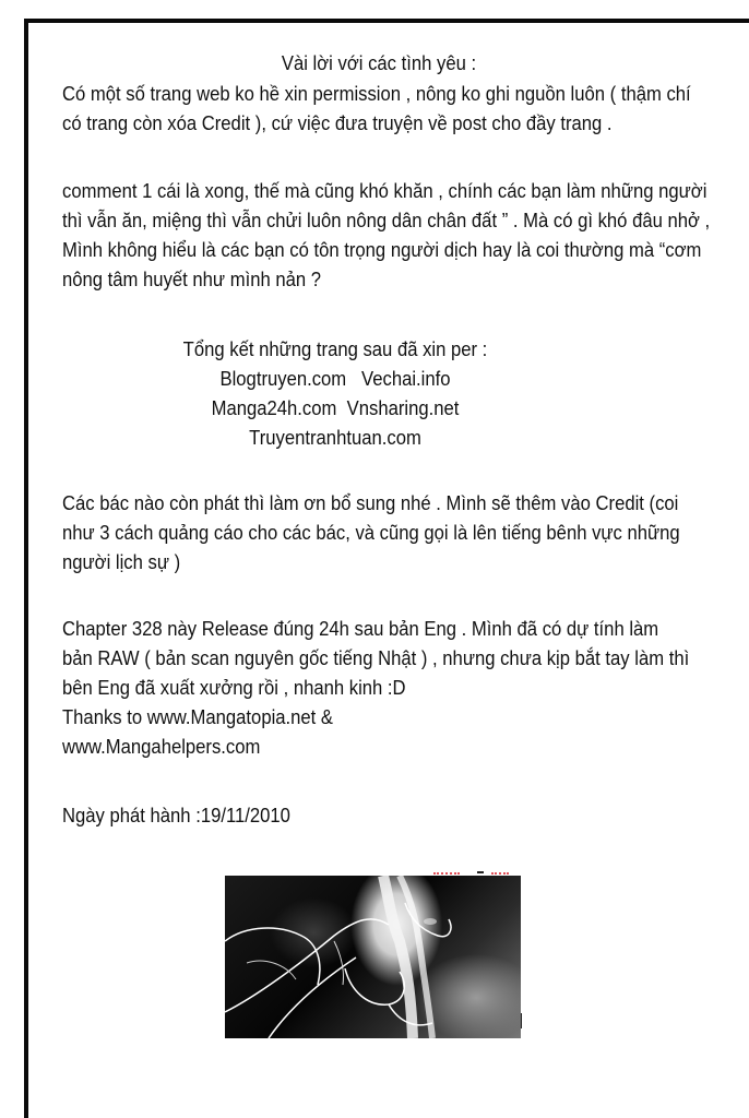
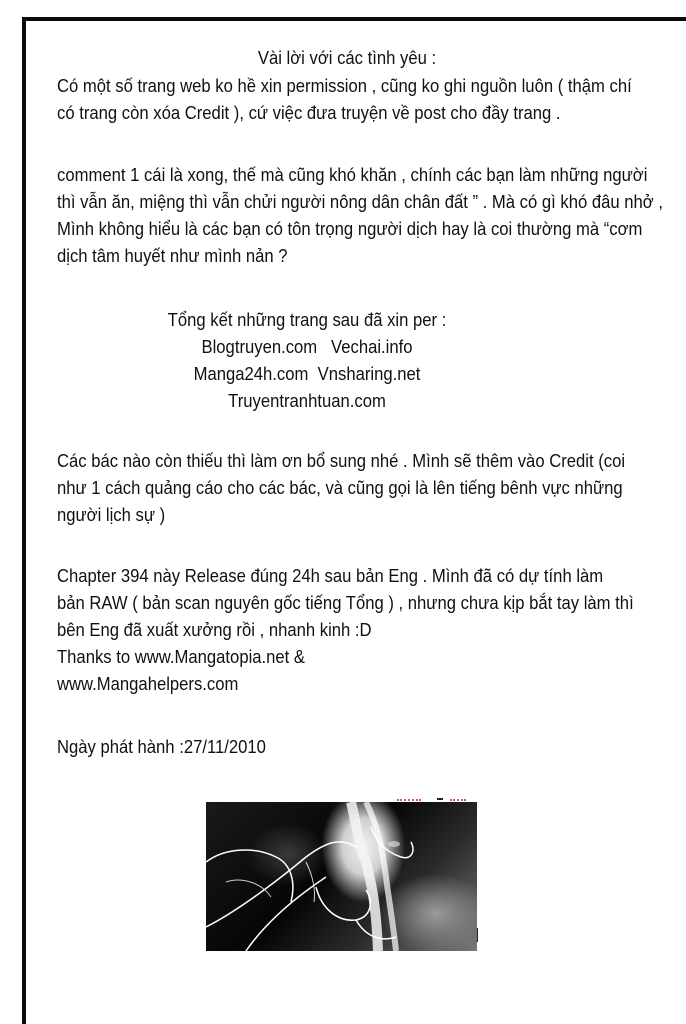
  Vài lời với các tình yêu :
- Có một số trang web ko hề xin permission , nông ko ghi nguồn luôn ( thậm chí
+ Có một số trang web ko hề xin permission , cũng ko ghi nguồn luôn ( thậm chí
  có trang còn xóa Credit ), cứ việc đưa truyện về post cho đầy trang .
  comment 1 cái là xong, thế mà cũng khó khăn , chính các bạn làm những người
- thì vẫn ăn, miệng thì vẫn chửi luôn nông dân chân đất ” . Mà có gì khó đâu nhở ,
+ thì vẫn ăn, miệng thì vẫn chửi người nông dân chân đất ” . Mà có gì khó đâu nhở ,
  Mình không hiểu là các bạn có tôn trọng người dịch hay là coi thường mà “cơm
- nông tâm huyết như mình nản ?
+ dịch tâm huyết như mình nản ?
  Tổng kết những trang sau đã xin per :
  Blogtruyen.com Vechai.info
  Manga24h.com Vnsharing.net
  Truyentranhtuan.com
- Các bác nào còn phát thì làm ơn bổ sung nhé . Mình sẽ thêm vào Credit (coi
+ Các bác nào còn thiếu thì làm ơn bổ sung nhé . Mình sẽ thêm vào Credit (coi
- như 3 cách quảng cáo cho các bác, và cũng gọi là lên tiếng bênh vực những
+ như 1 cách quảng cáo cho các bác, và cũng gọi là lên tiếng bênh vực những
  người lịch sự )
- Chapter 328 này Release đúng 24h sau bản Eng . Mình đã có dự tính làm
+ Chapter 394 này Release đúng 24h sau bản Eng . Mình đã có dự tính làm
- bản RAW ( bản scan nguyên gốc tiếng Nhật ) , nhưng chưa kịp bắt tay làm thì
+ bản RAW ( bản scan nguyên gốc tiếng Tổng ) , nhưng chưa kịp bắt tay làm thì
  bên Eng đã xuất xưởng rồi , nhanh kinh :D
  Thanks to www.Mangatopia.net &
  www.Mangahelpers.com
- Ngày phát hành :19/11/2010
+ Ngày phát hành :27/11/2010
